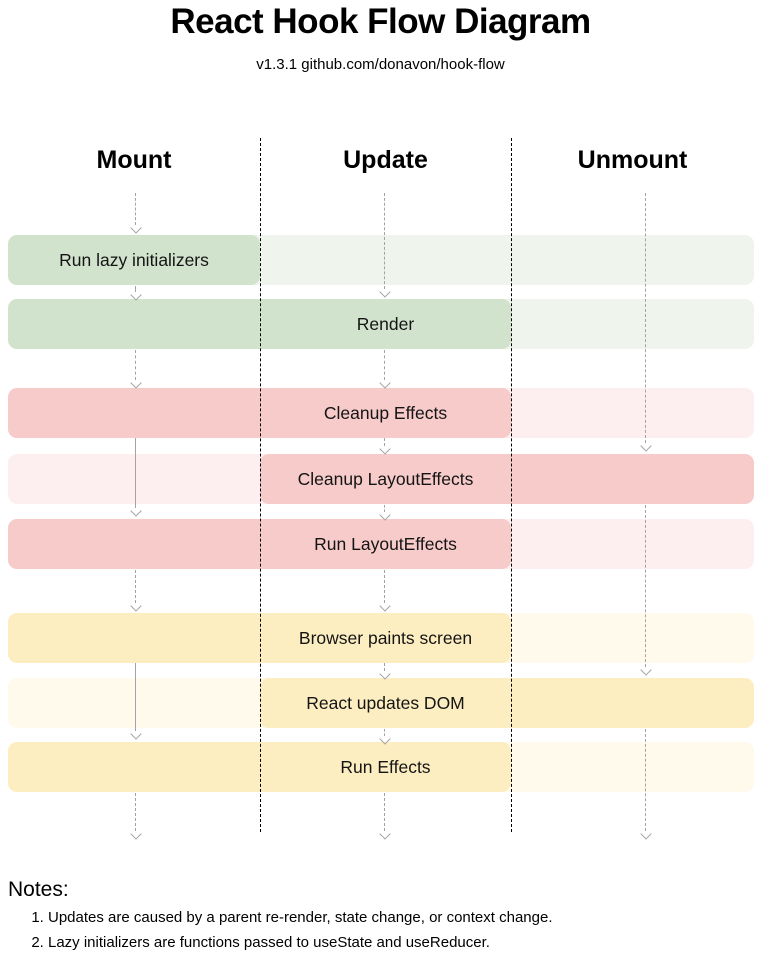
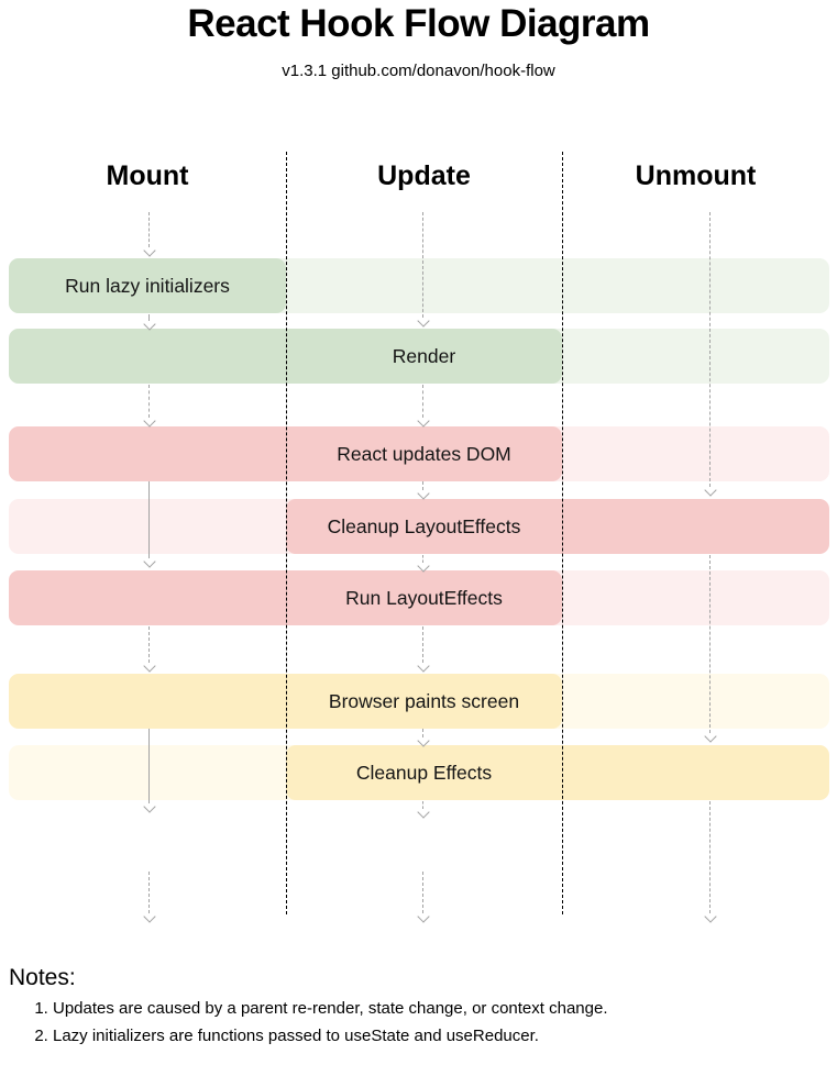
  React Hook Flow Diagram
  v1.3.1 github.com/donavon/hook-flow
  Mount
  Update
  Unmount
  Run lazy initializers
  Render
- Cleanup Effects
+ React updates DOM
  Cleanup LayoutEffects
  Run LayoutEffects
  Browser paints screen
- React updates DOM
+ Cleanup Effects
- Run Effects
  Notes:
  Updates are caused by a parent re-render, state change, or context change.
  Lazy initializers are functions passed to useState and useReducer.
